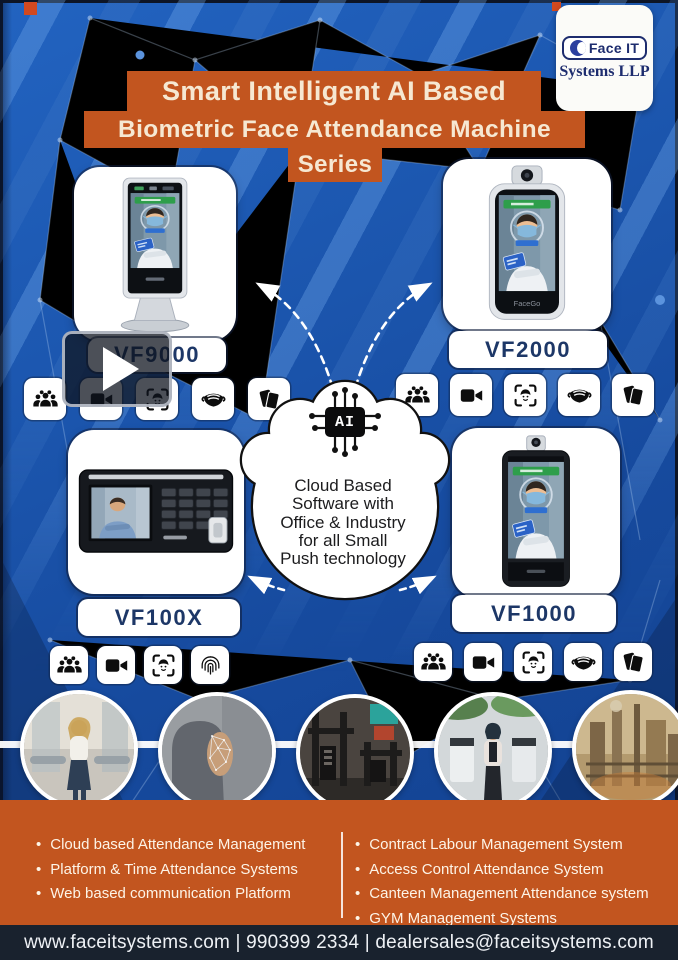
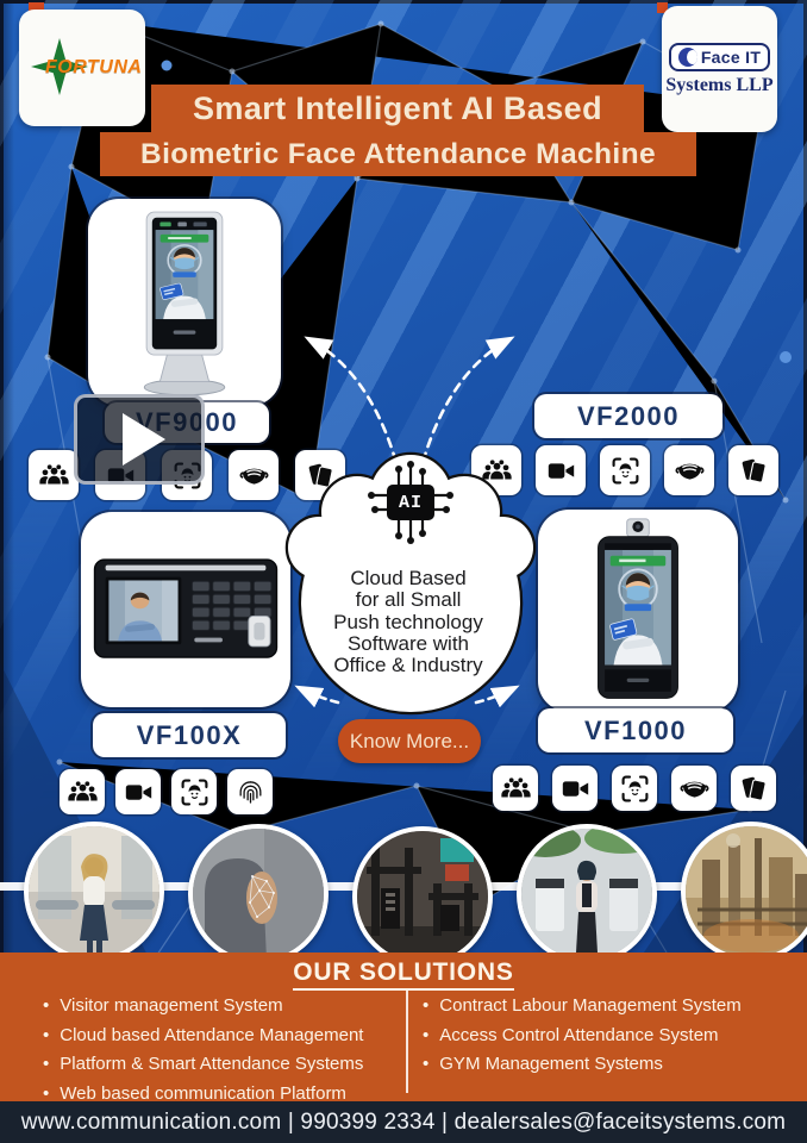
+ FORTUNA
  Face IT
  Systems LLP
  Smart Intelligent AI Based
  Biometric Face Attendance Machine
- Series
- FaceGo
  VF9000
  VF2000
  VF100X
  VF1000
  AI
  Cloud Based
- Software with
+ for all Small
- Office & Industry
+ Push technology
- for all Small
+ Software with
- Push technology
+ Office & Industry
+ Know More...
+ OUR SOLUTIONS
+ Visitor management System
  Cloud based Attendance Management
- Platform & Time Attendance Systems
+ Platform & Smart Attendance Systems
  Web based communication Platform
  Contract Labour Management System
  Access Control Attendance System
- Canteen Management Attendance system
  GYM Management Systems
- www.faceitsystems.com | 990399 2334 | dealersales@faceitsystems.com
+ www.communication.com | 990399 2334 | dealersales@faceitsystems.com
